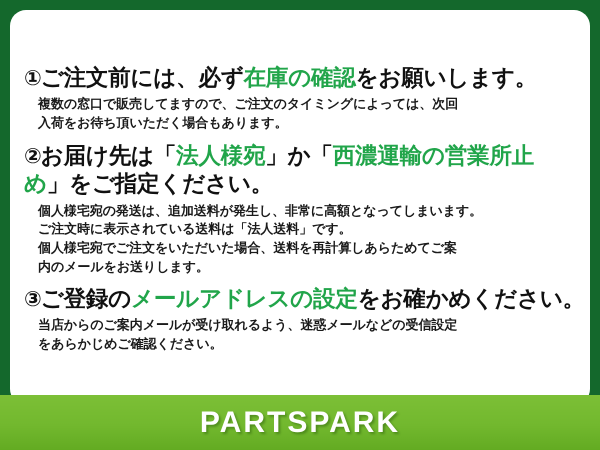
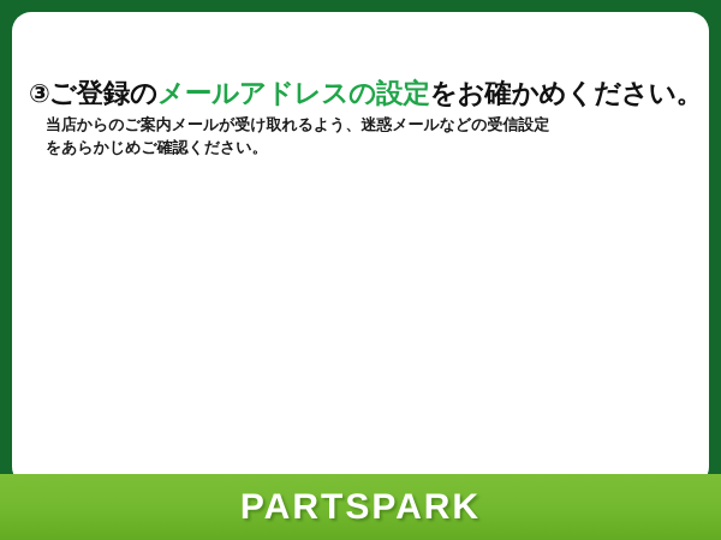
- ①ご注文前には、必ず在庫の確認をお願いします。
- 複数の窓口で販売してますので、ご注文のタイミングによっては、次回
- 入荷をお待ち頂いただく場合もあります。
- ②お届け先は「法人様宛」か「西濃運輸の営業所止め」をご指定ください。
- 個人様宅宛の発送は、追加送料が発生し、非常に高額となってしまいます。
- ご注文時に表示されている送料は「法人送料」です。
- 個人様宅宛でご注文をいただいた場合、送料を再計算しあらためてご案
- 内のメールをお送りします。
  ③ご登録のメールアドレスの設定をお確かめください。
  当店からのご案内メールが受け取れるよう、迷惑メールなどの受信設定
  をあらかじめご確認ください。
  PARTSPARK
